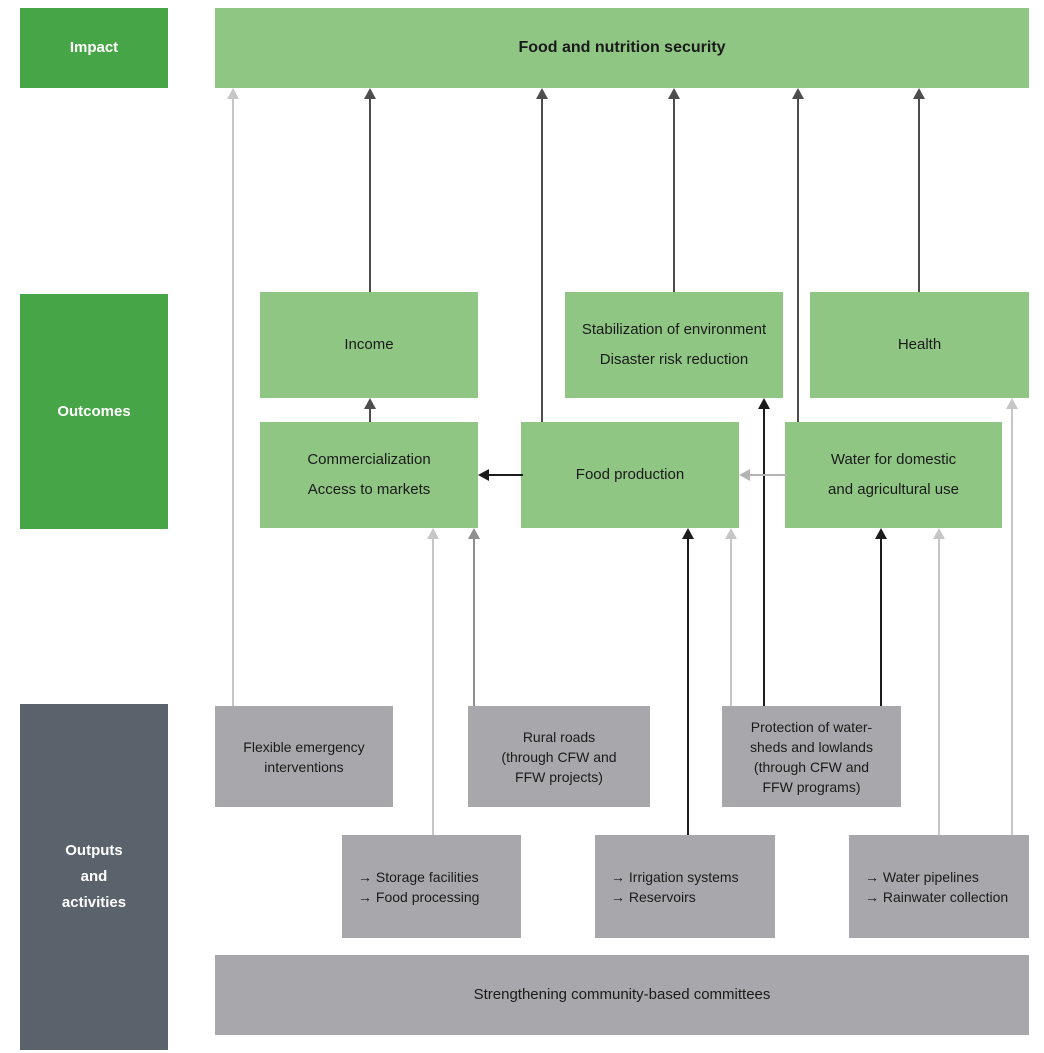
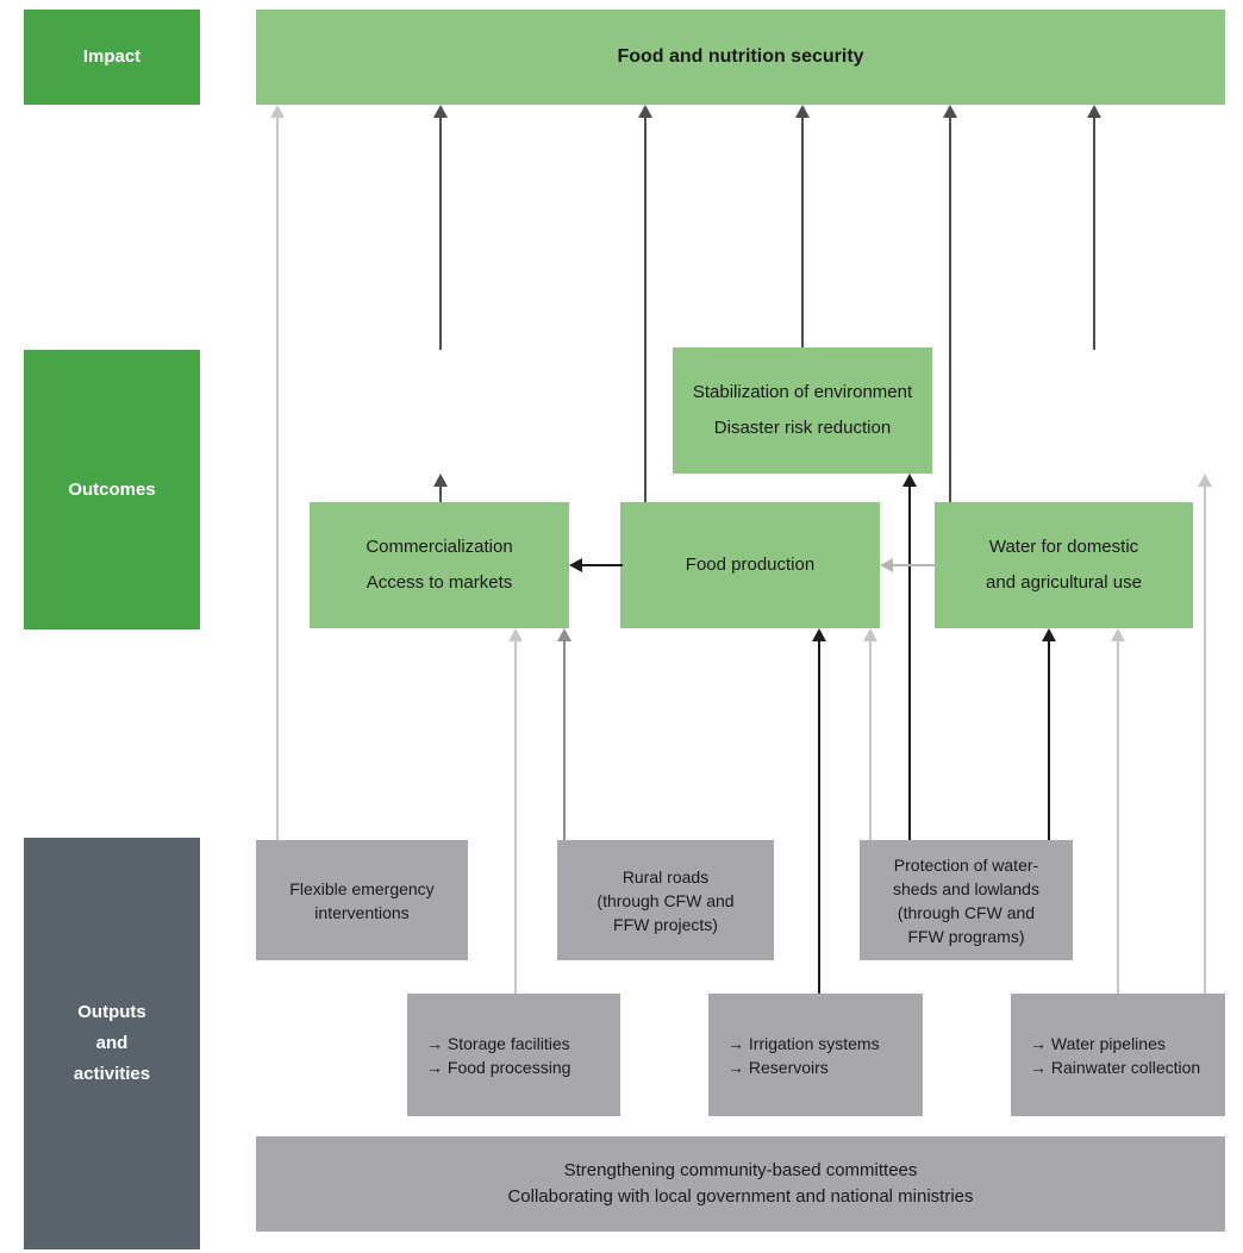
  Impact
  Outcomes
  Outputs
  and
  activities
  Food and nutrition security
- Income
  Stabilization of environment
  Disaster risk reduction
- Health
  Commercialization
  Access to markets
  Food production
  Water for domestic
  and agricultural use
  Flexible emergency
  interventions
  Rural roads
  (through CFW and
  FFW projects)
  Protection of water-
  sheds and lowlands
  (through CFW and
  FFW programs)
  → Storage facilities
  → Food processing
  → Irrigation systems
  → Reservoirs
  → Water pipelines
  → Rainwater collection
  Strengthening community-based committees
+ Collaborating with local government and national ministries
